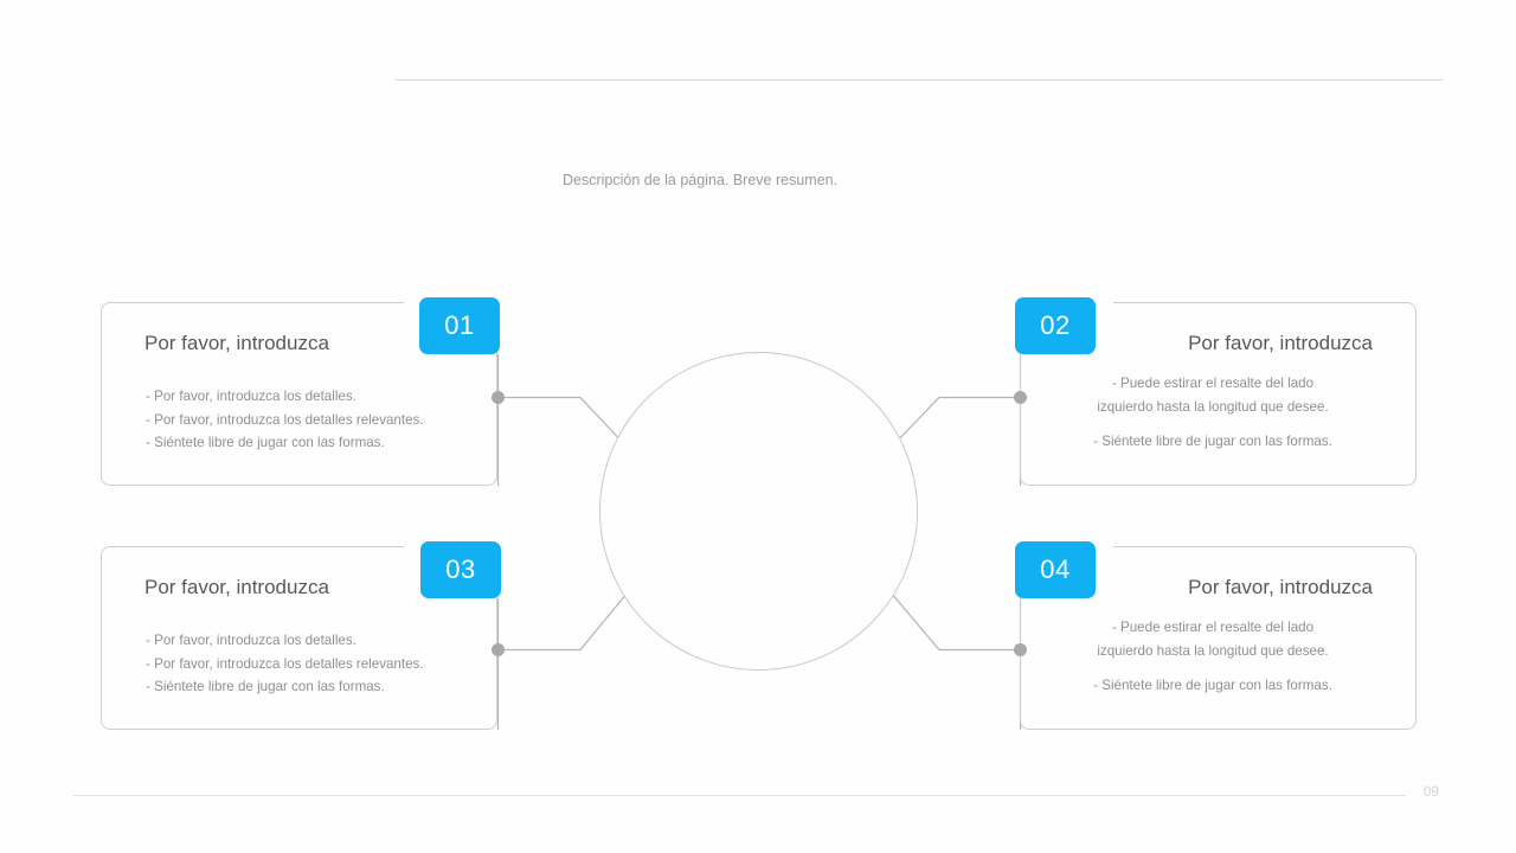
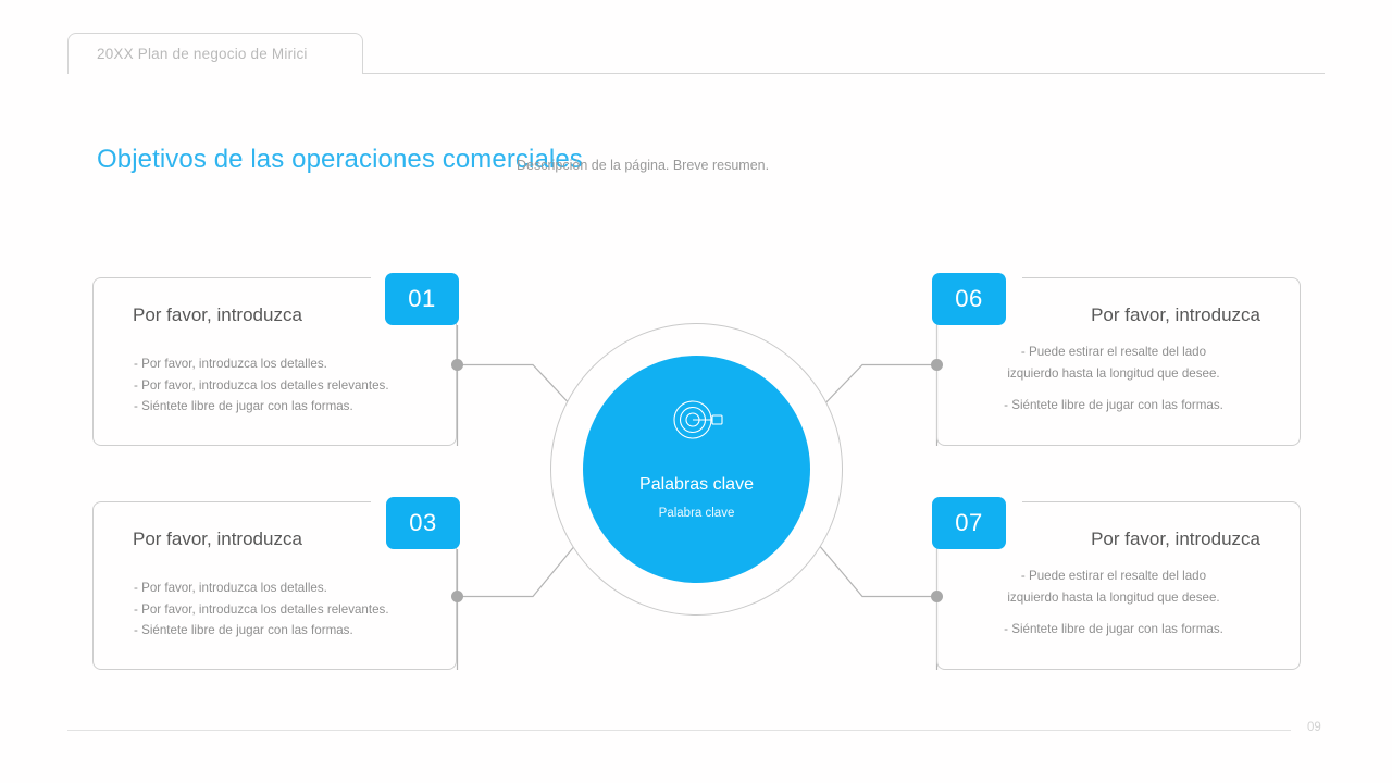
+ 20XX Plan de negocio de Mirici
+ Objetivos de las operaciones comerciales
  Descripción de la página. Breve resumen.
  Por favor, introduzca
  - Por favor, introduzca los detalles.
  - Por favor, introduzca los detalles relevantes.
  - Siéntete libre de jugar con las formas.
  Por favor, introduzca
  - Puede estirar el resalte del lado
  izquierdo hasta la longitud que desee.
  - Siéntete libre de jugar con las formas.
  Por favor, introduzca
  - Por favor, introduzca los detalles.
  - Por favor, introduzca los detalles relevantes.
  - Siéntete libre de jugar con las formas.
  Por favor, introduzca
  - Puede estirar el resalte del lado
  izquierdo hasta la longitud que desee.
  - Siéntete libre de jugar con las formas.
  01
- 02
+ 06
  03
- 04
+ 07
+ Palabras clave
+ Palabra clave
  09
